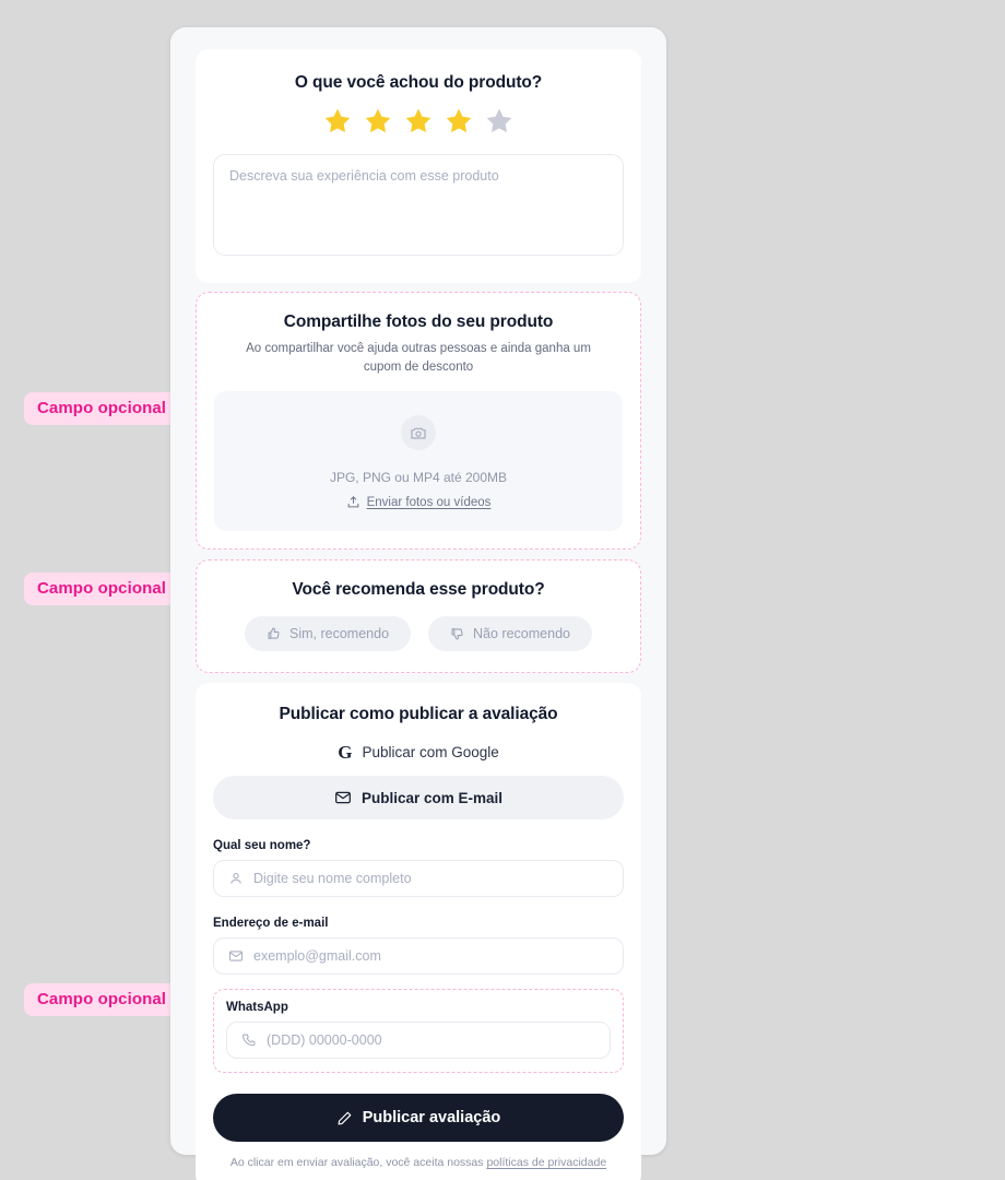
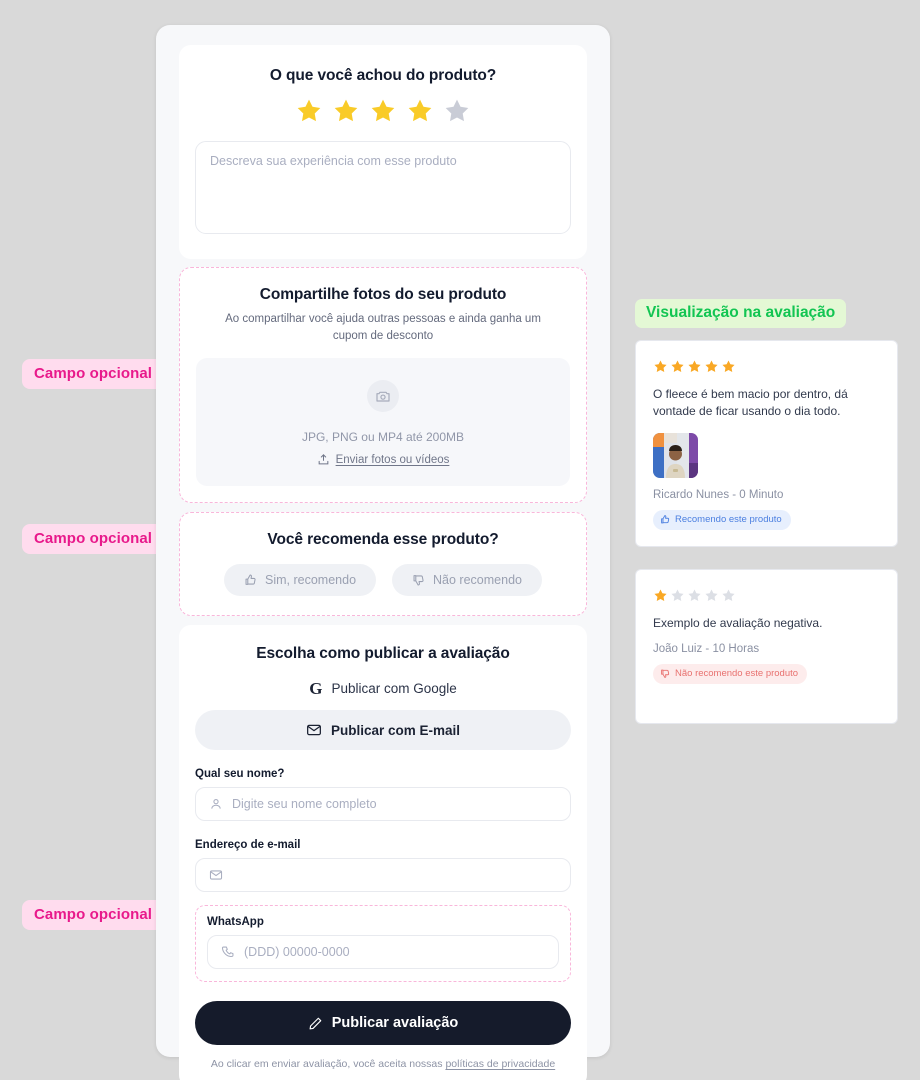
  Campo opcional
  Campo opcional
  Campo opcional
  O que você achou do produto?
  Descreva sua experiência com esse produto
  Compartilhe fotos do seu produto
  Ao compartilhar você ajuda outras pessoas e ainda ganha um cupom de desconto
  JPG, PNG ou MP4 até 200MB
  Enviar fotos ou vídeos
  Você recomenda esse produto?
  Sim, recomendo
  Não recomendo
- Publicar como publicar a avaliação
+ Escolha como publicar a avaliação
  G
  Publicar com Google
  Publicar com E-mail
  Qual seu nome?
  Digite seu nome completo
  Endereço de e-mail
- exemplo@gmail.com
  WhatsApp
  (DDD) 00000-0000
  Publicar avaliação
  Ao clicar em enviar avaliação, você aceita nossas políticas de privacidade
+ Visualização na avaliação
+ O fleece é bem macio por dentro, dá vontade de ficar usando o dia todo.
+ Ricardo Nunes - 0 Minuto
+ Recomendo este produto
+ Exemplo de avaliação negativa.
+ João Luiz - 10 Horas
+ Não recomendo este produto
